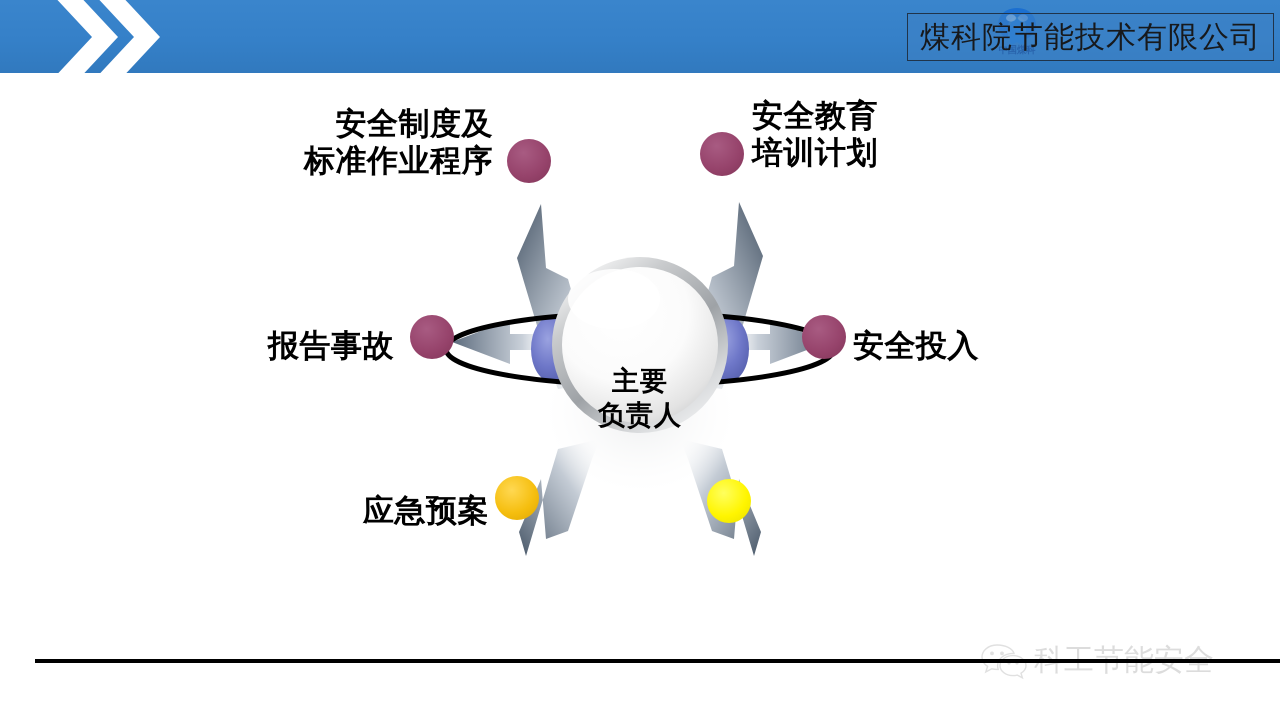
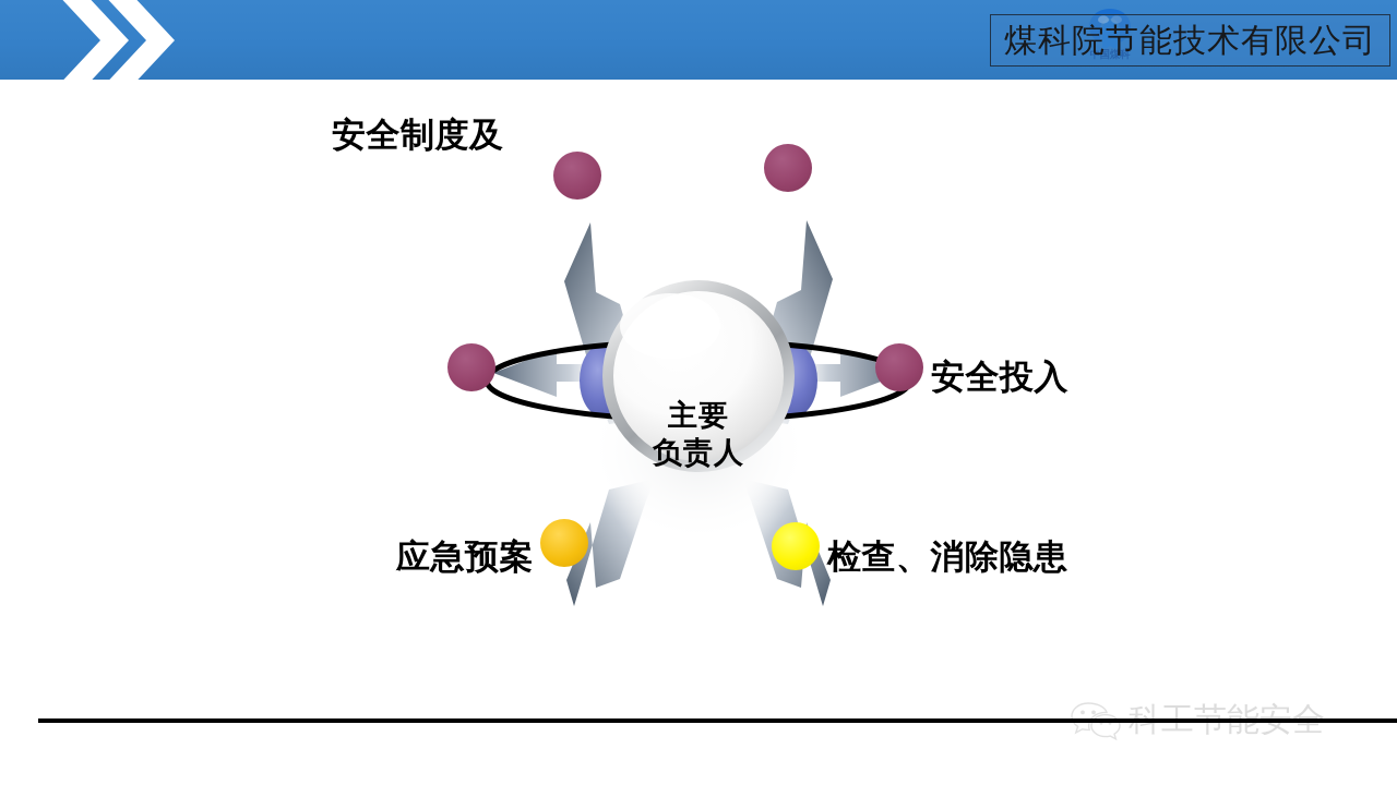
  中国煤科
  煤科院节能技术有限公司
  主要
  负责人
  安全制度及
- 标准作业程序
- 安全教育
- 培训计划
- 报告事故
  安全投入
  应急预案
+ 检查、消除隐患
